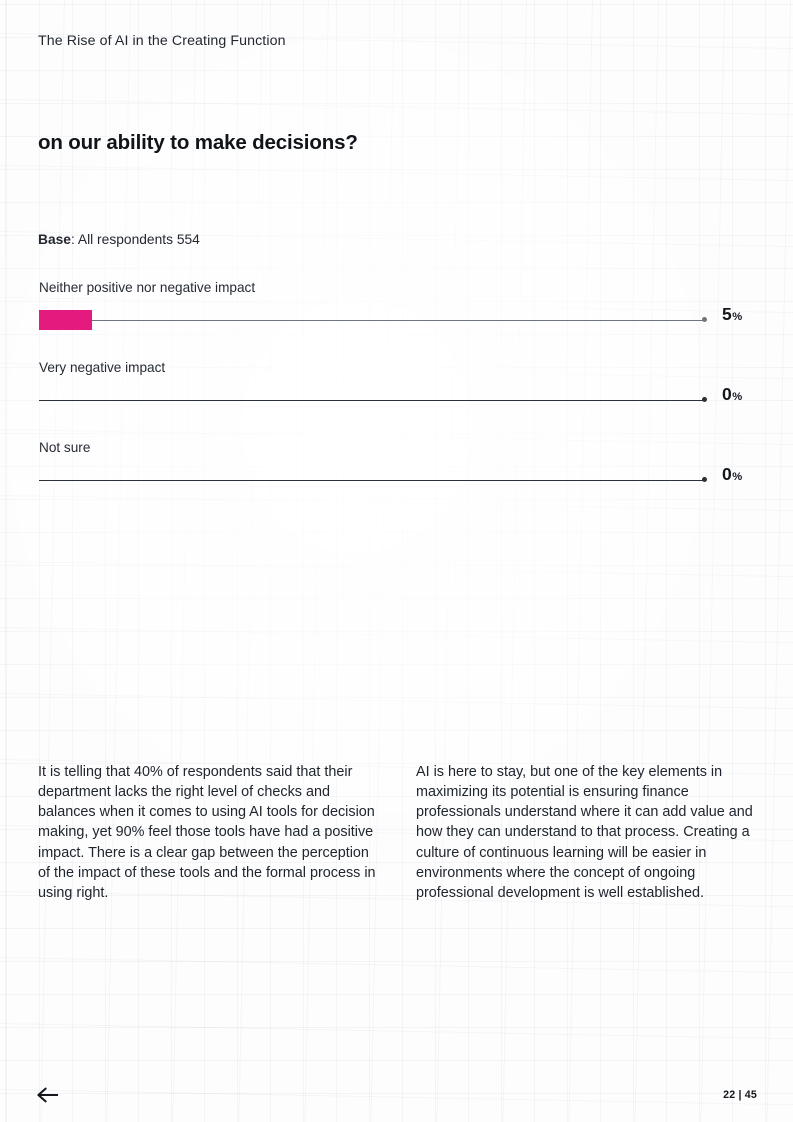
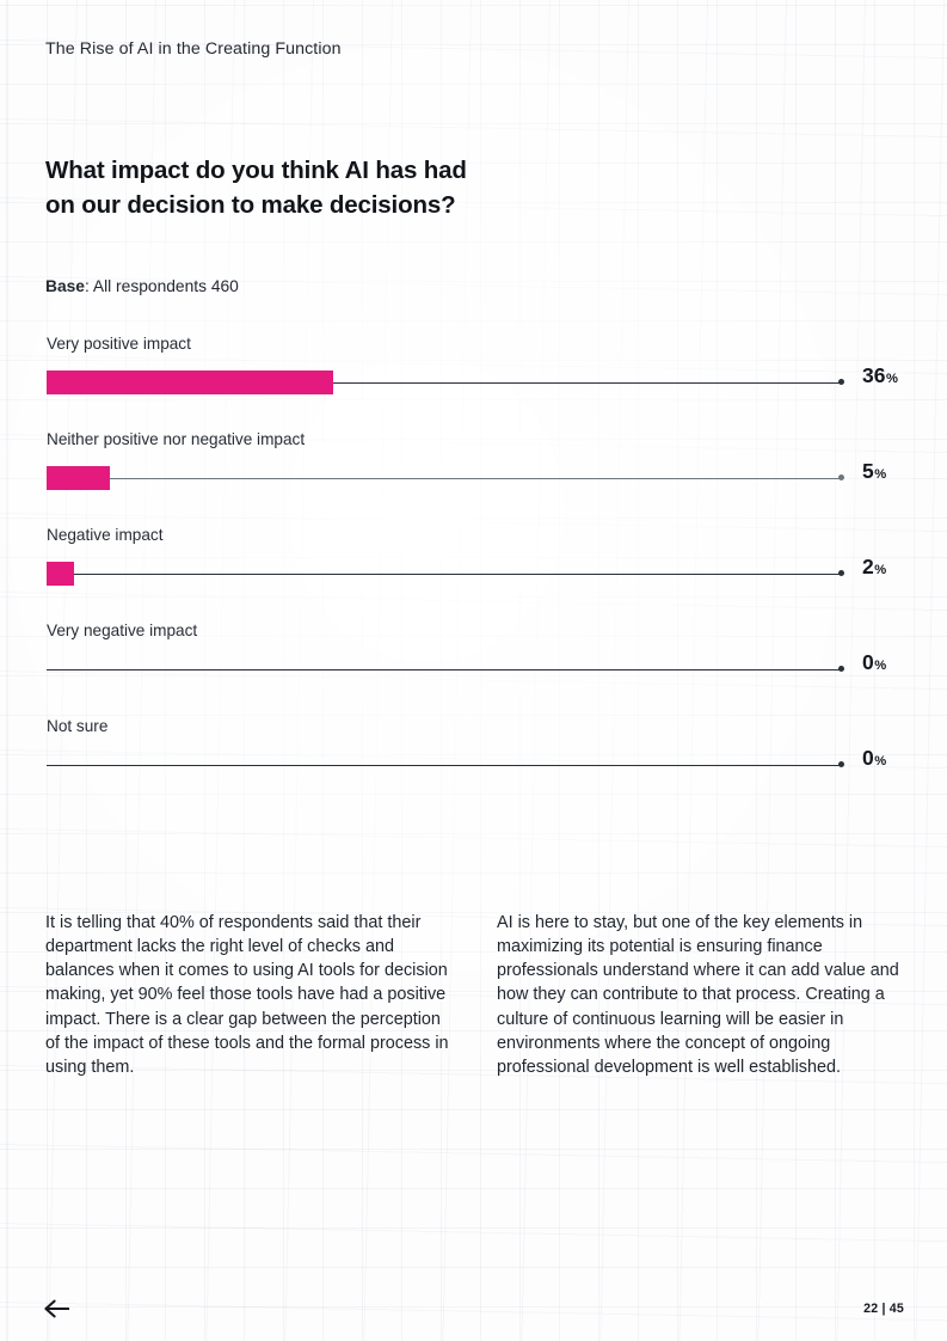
  The Rise of AI in the Creating Function
+ What impact do you think AI has had
- on our ability to make decisions?
+ on our decision to make decisions?
- Base: All respondents 554
+ Base: All respondents 460
+ Very positive impact
+ 36%
  Neither positive nor negative impact
  5%
+ Negative impact
+ 2%
  Very negative impact
  0%
  Not sure
  0%
- It is telling that 40% of respondents said that their department lacks the right level of checks and balances when it comes to using AI tools for decision making, yet 90% feel those tools have had a positive impact. There is a clear gap between the perception of the impact of these tools and the formal process in using right.
+ It is telling that 40% of respondents said that their department lacks the right level of checks and balances when it comes to using AI tools for decision making, yet 90% feel those tools have had a positive impact. There is a clear gap between the perception of the impact of these tools and the formal process in using them.
- AI is here to stay, but one of the key elements in maximizing its potential is ensuring finance professionals understand where it can add value and how they can understand to that process. Creating a culture of continuous learning will be easier in environments where the concept of ongoing professional development is well established.
+ AI is here to stay, but one of the key elements in maximizing its potential is ensuring finance professionals understand where it can add value and how they can contribute to that process. Creating a culture of continuous learning will be easier in environments where the concept of ongoing professional development is well established.
  22 | 45
